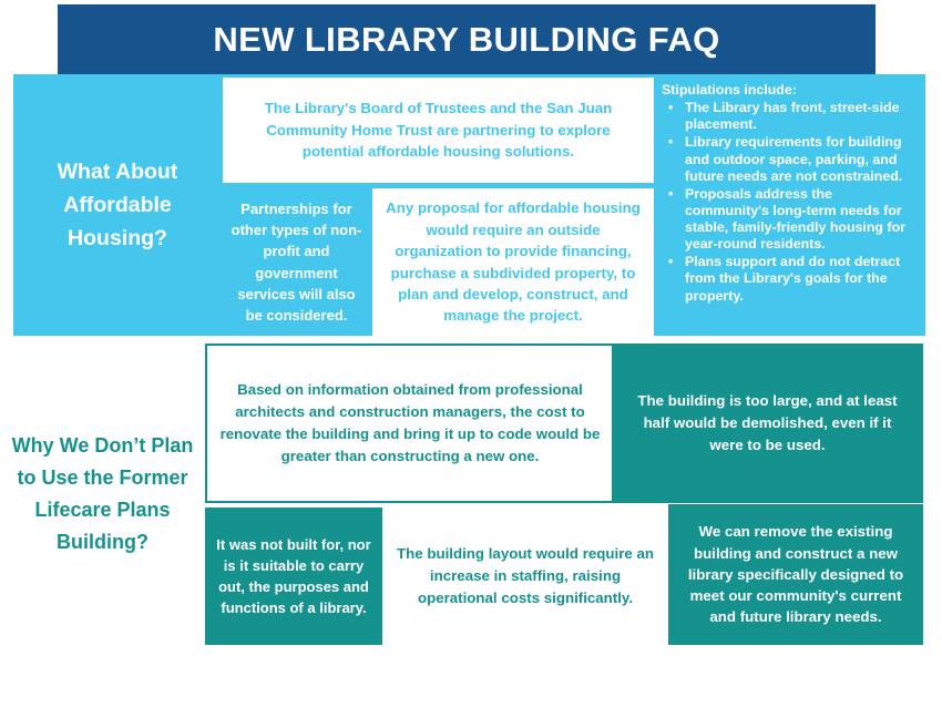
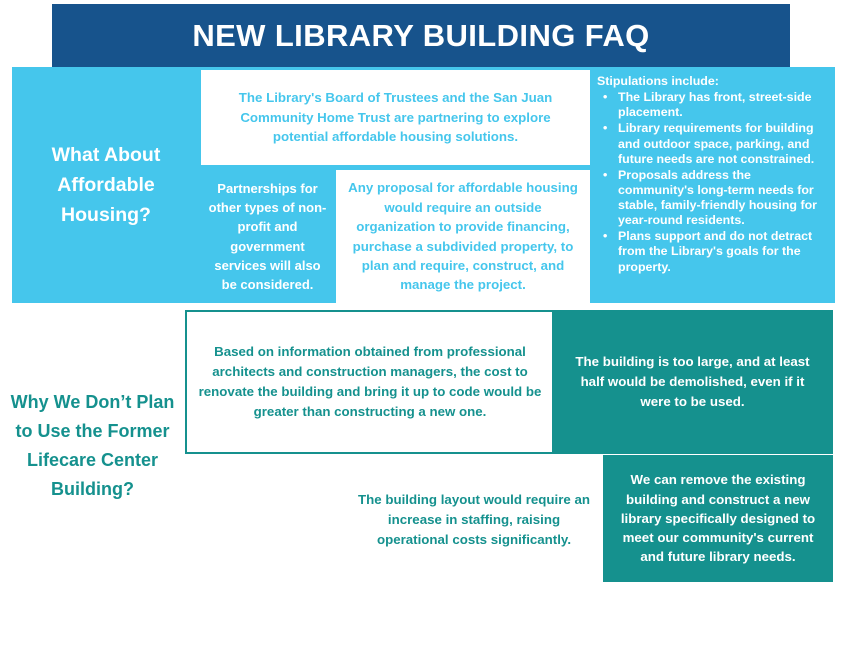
  NEW LIBRARY BUILDING FAQ
  What About Affordable Housing?
  The Library's Board of Trustees and the San Juan Community Home Trust are partnering to explore potential affordable housing solutions.
  Partnerships for other types of non-profit and government services will also be considered.
- Any proposal for affordable housing would require an outside organization to provide financing, purchase a subdivided property, to plan and develop, construct, and manage the project.
+ Any proposal for affordable housing would require an outside organization to provide financing, purchase a subdivided property, to plan and require, construct, and manage the project.
  Stipulations include:
  The Library has front, street-side placement.
  Library requirements for building and outdoor space, parking, and future needs are not constrained.
  Proposals address the community's long-term needs for stable, family-friendly housing for year-round residents.
  Plans support and do not detract from the Library's goals for the property.
- Why We Don’t Plan to Use the Former Lifecare Plans Building?
+ Why We Don’t Plan to Use the Former Lifecare Center Building?
  Based on information obtained from professional architects and construction managers, the cost to renovate the building and bring it up to code would be greater than constructing a new one.
  The building is too large, and at least half would be demolished, even if it were to be used.
- It was not built for, nor is it suitable to carry out, the purposes and functions of a library.
  The building layout would require an increase in staffing, raising operational costs significantly.
  We can remove the existing building and construct a new library specifically designed to meet our community's current and future library needs.
